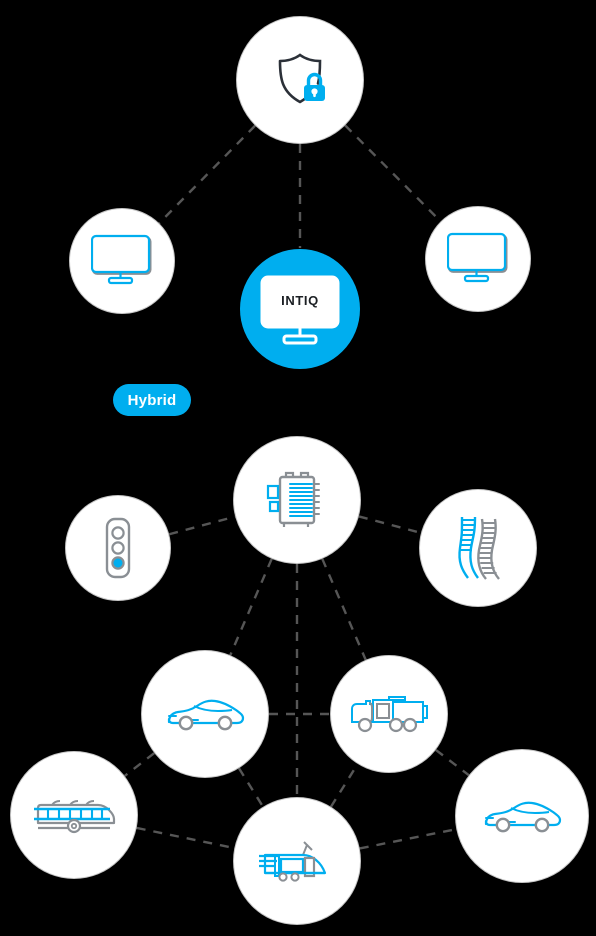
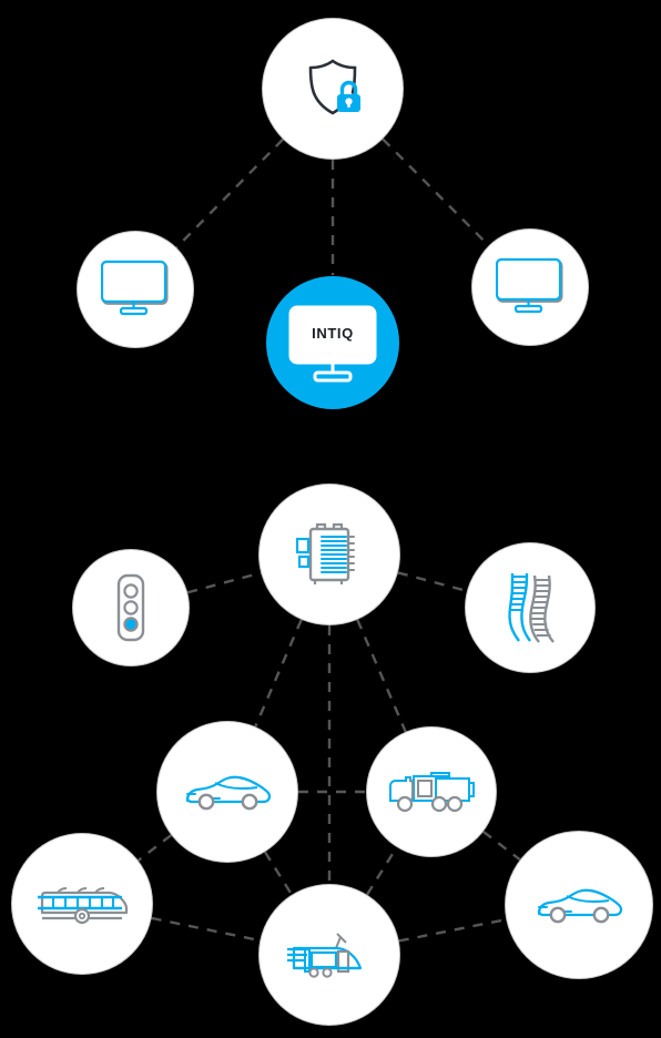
  INTIQ
- Hybrid
